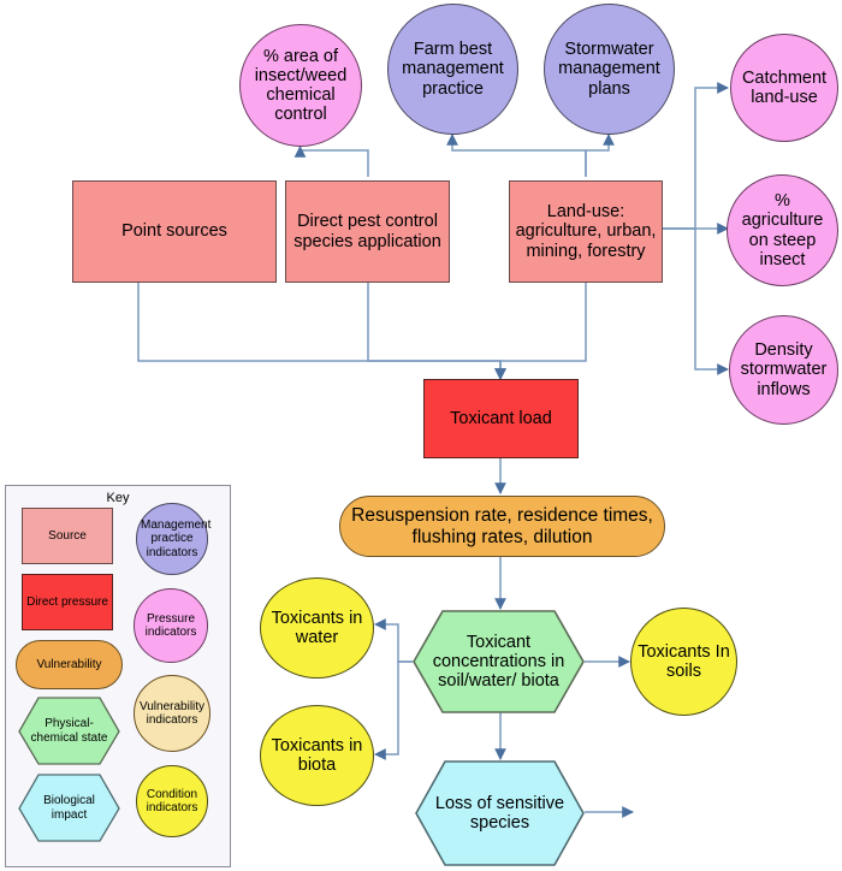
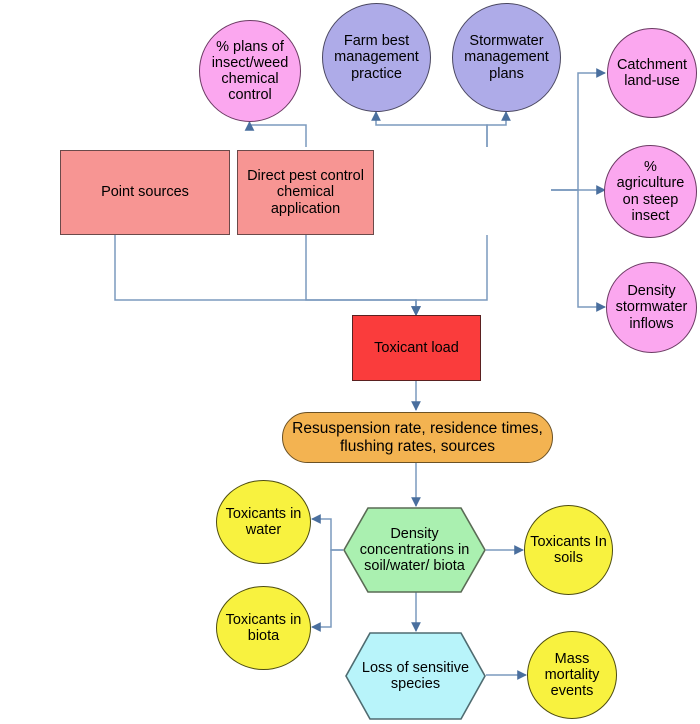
- % area of insect/weed chemical control
+ % plans of insect/weed chemical control
  Farm best management practice
  Stormwater management plans
  Catchment land-use
  % agriculture on steep insect
  Density stormwater inflows
  Point sources
- Direct pest control species application
+ Direct pest control chemical application
- Land-use: agriculture, urban, mining, forestry
  Toxicant load
- Resuspension rate, residence times, flushing rates, dilution
+ Resuspension rate, residence times, flushing rates, sources
  Toxicants in water
  Toxicants in biota
  Toxicants In soils
+ Mass mortality events
- Toxicant concentrations in soil/water/ biota
+ Density concentrations in soil/water/ biota
  Loss of sensitive species
- Key
- Source
- Direct pressure
- Vulnerability
- Physical-chemical state
- Biological impact
- Management practice indicators
- Pressure indicators
- Vulnerability indicators
- Condition indicators
